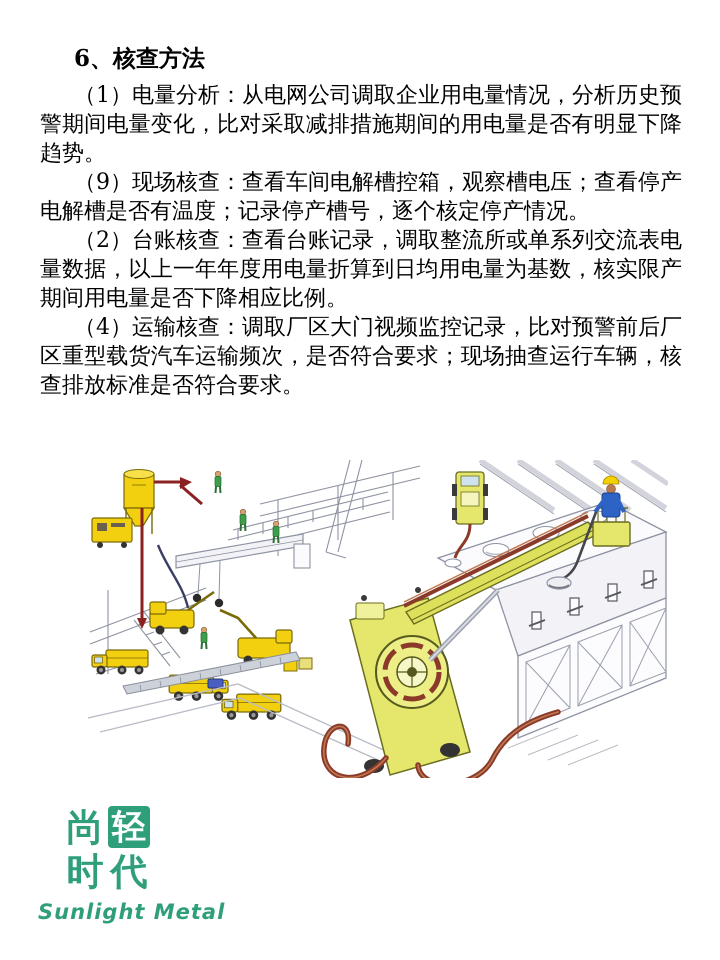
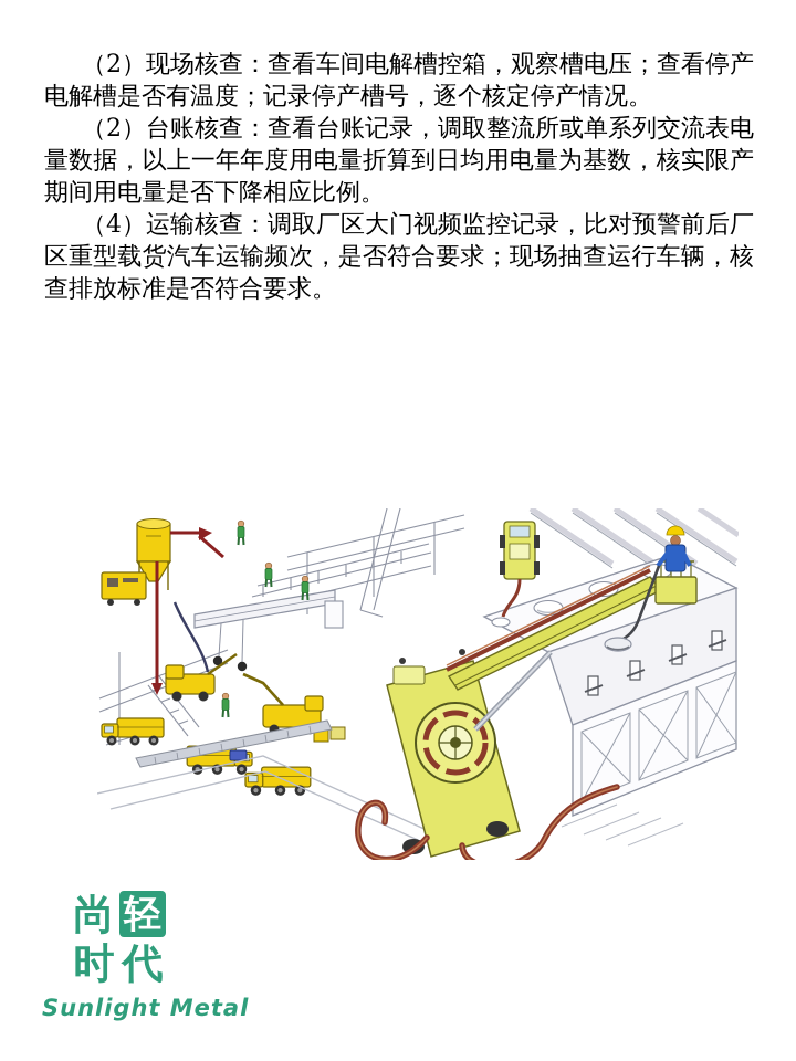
- 6、核查方法
- （1）电量分析：从电网公司调取企业用电量情况，分析历史预警期间电量变化，比对采取减排措施期间的用电量是否有明显下降趋势。
- （9）现场核查：查看车间电解槽控箱，观察槽电压；查看停产电解槽是否有温度；记录停产槽号，逐个核定停产情况。
+ （2）现场核查：查看车间电解槽控箱，观察槽电压；查看停产电解槽是否有温度；记录停产槽号，逐个核定停产情况。
  （2）台账核查：查看台账记录，调取整流所或单系列交流表电量数据，以上一年年度用电量折算到日均用电量为基数，核实限产期间用电量是否下降相应比例。
  （4）运输核查：调取厂区大门视频监控记录，比对预警前后厂区重型载货汽车运输频次，是否符合要求；现场抽查运行车辆，核查排放标准是否符合要求。
  尚
  轻
  时
  代
  Sunlight Metal
